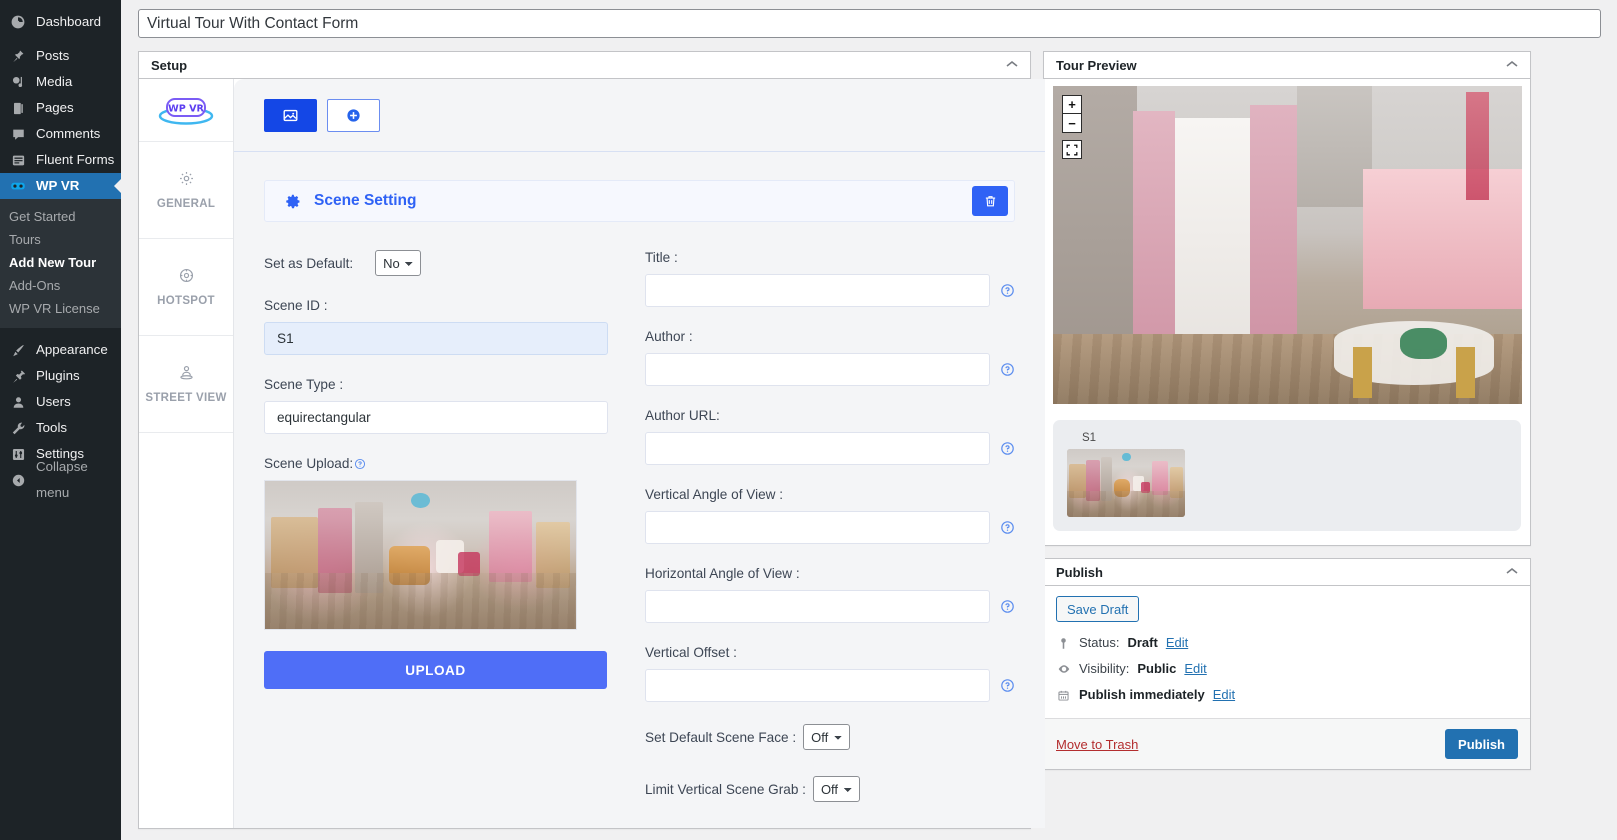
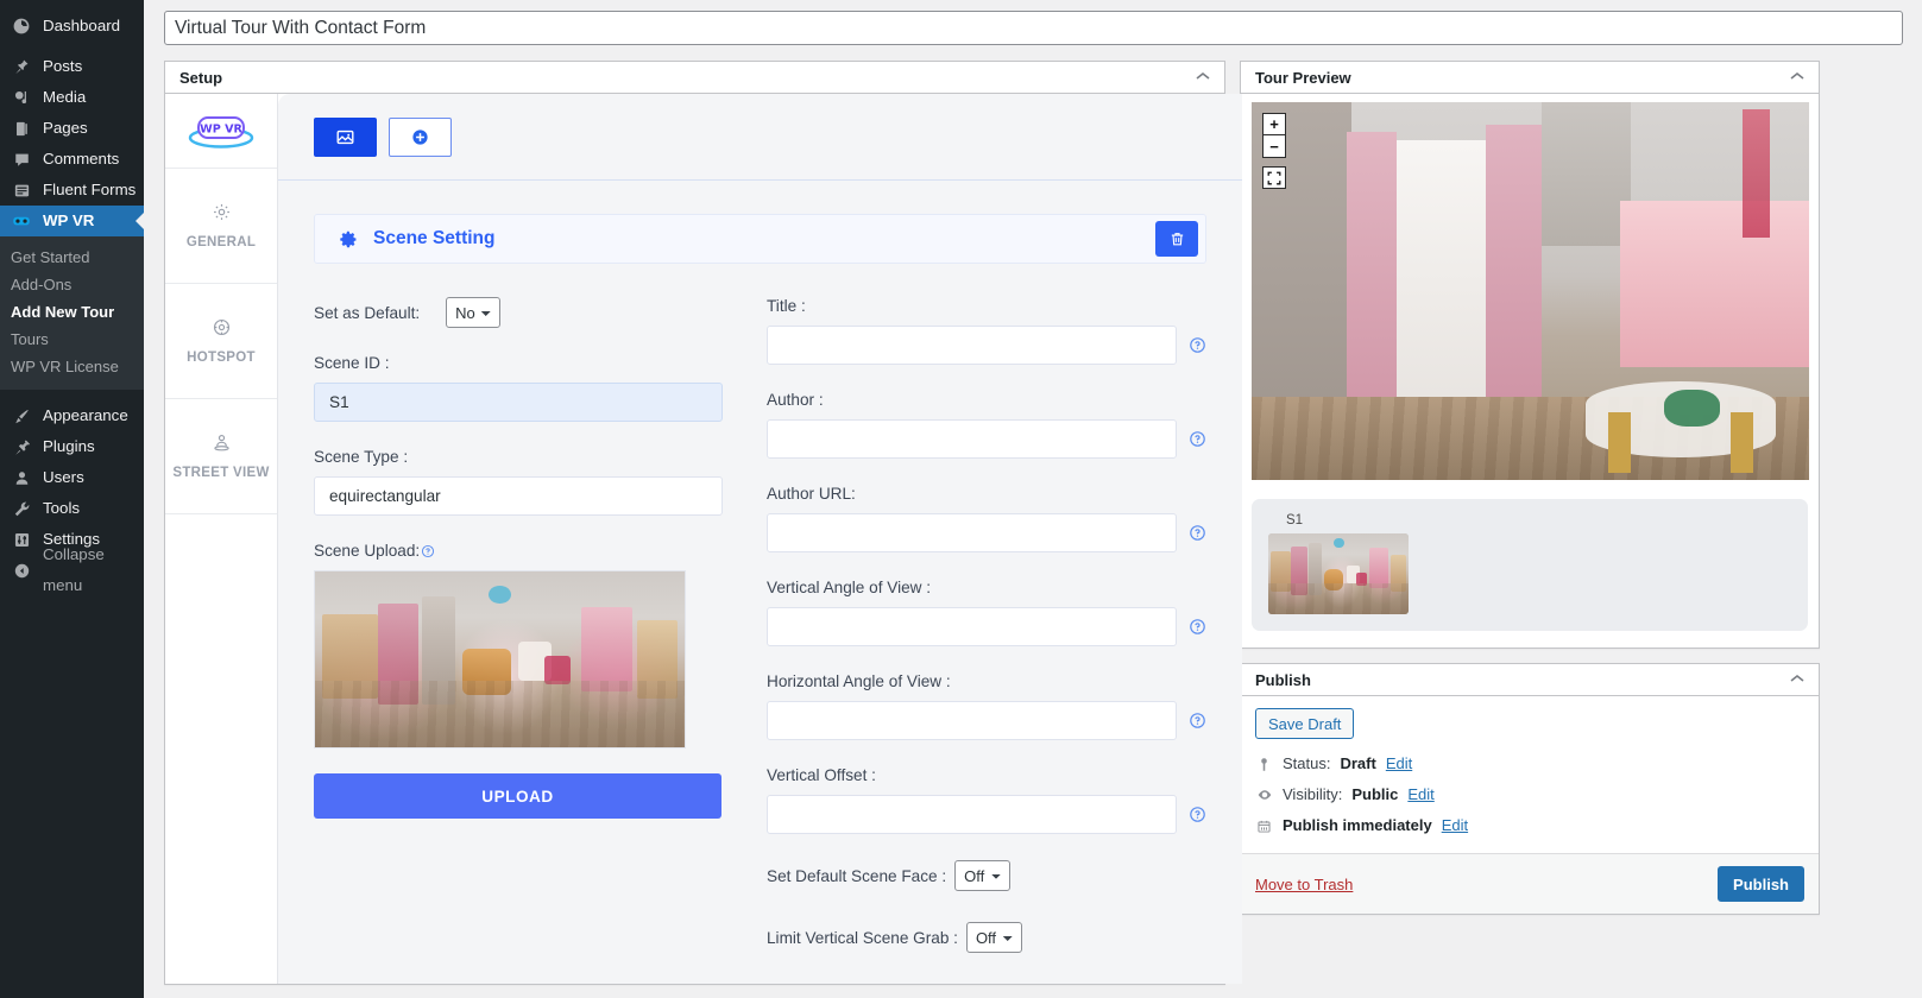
  Dashboard
  Posts
  Media
  Pages
  Comments
  Fluent Forms
  WP VR
  Get Started
- Tours
+ Add-Ons
  Add New Tour
- Add-Ons
+ Tours
  WP VR License
  Appearance
  Plugins
  Users
  Tools
  Settings
  Collapse menu
  Virtual Tour With Contact Form
  Setup
  WP VR
  GENERAL
  HOTSPOT
  STREET VIEW
  Scene Setting
  Set as Default:
  No
  Scene ID :
  S1
  Scene Type :
  equirectangular
  Scene Upload:
  UPLOAD
  Title :
  Author :
  Author URL:
  Vertical Angle of View :
  Horizontal Angle of View :
  Vertical Offset :
  Set Default Scene Face :
  Off
  Limit Vertical Scene Grab :
  Off
  Tour Preview
  +
  −
  S1
  Publish
  Save Draft
  Status:
  Draft
  Edit
  Visibility:
  Public
  Edit
  Publish immediately
  Edit
  Move to Trash
  Publish
